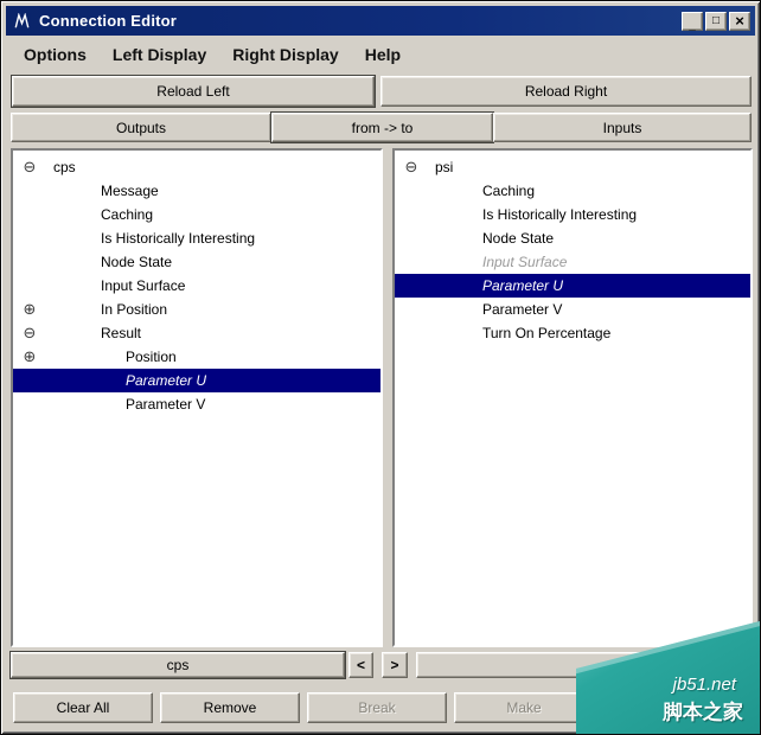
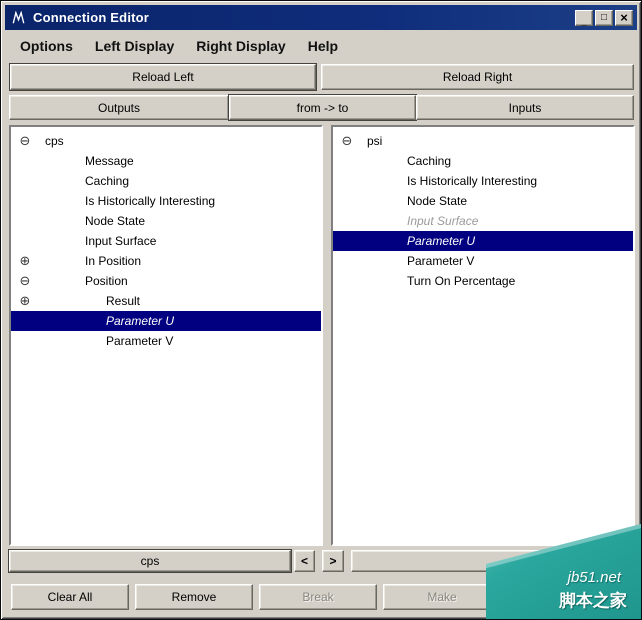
  Connection Editor
  _
  □
  ×
  Options
  Left Display
  Right Display
  Help
  Reload Left
  Reload Right
  Outputs
  from -> to
  Inputs
  ⊖
  cps
  Message
  Caching
  Is Historically Interesting
  Node State
  Input Surface
  ⊕
  In Position
  ⊖
- Result
+ Position
  ⊕
- Position
+ Result
  Parameter U
  Parameter V
  ⊖
  psi
  Caching
  Is Historically Interesting
  Node State
  Input Surface
  Parameter U
  Parameter V
  Turn On Percentage
  cps
  <
  >
  Clear All
  Remove
  Break
  Make
  jb51.net
  脚本之家
